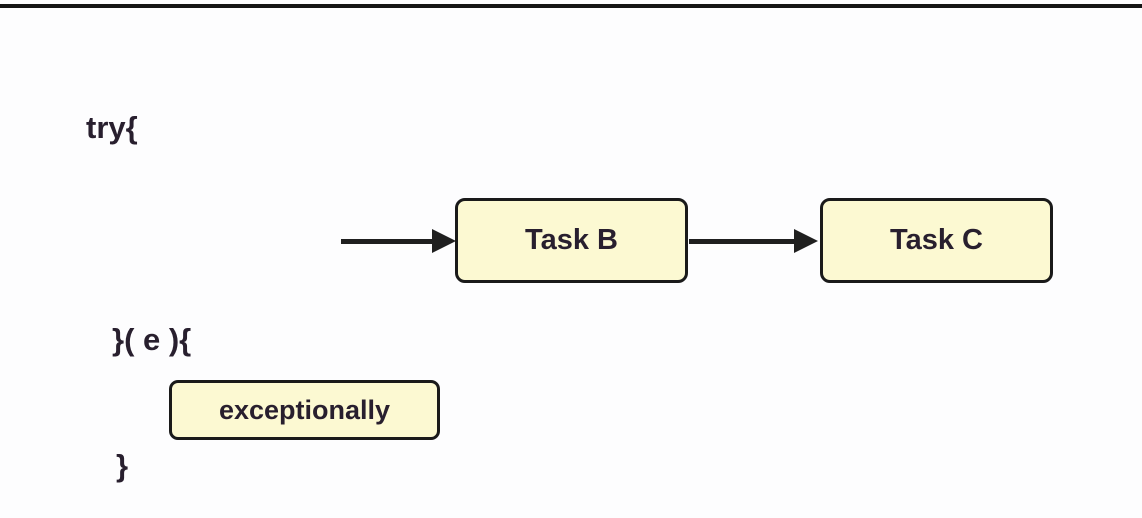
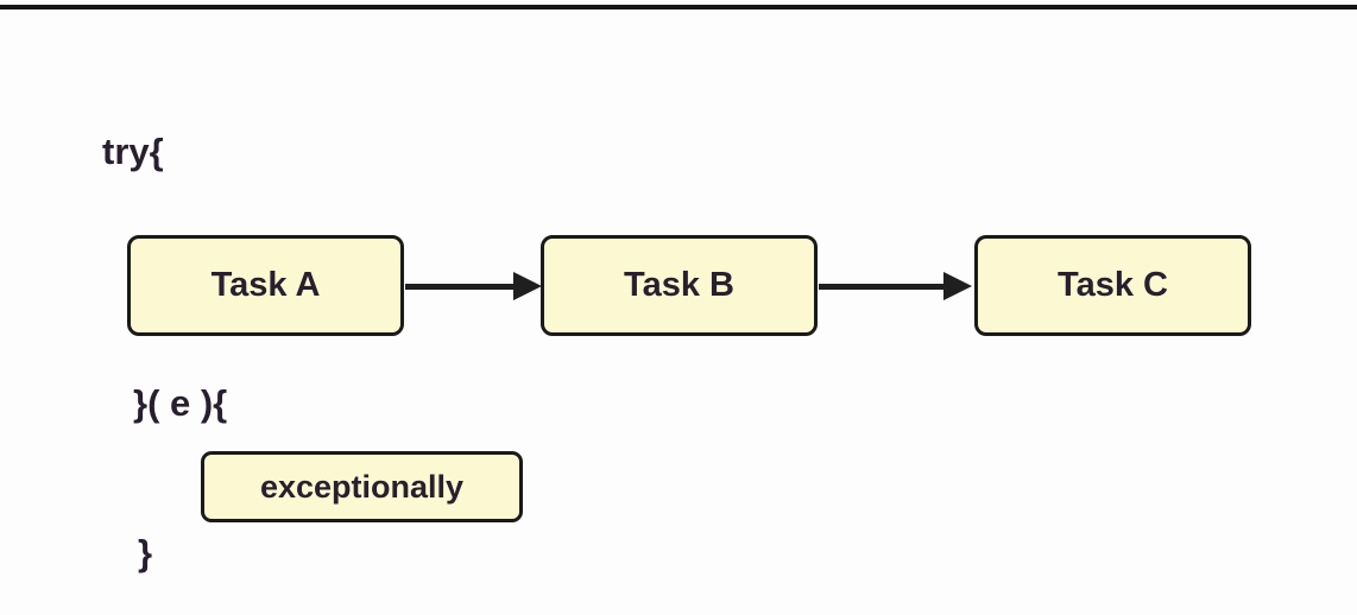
  try{
+ Task A
  Task B
  Task C
  }( e ){
  exceptionally
  }
